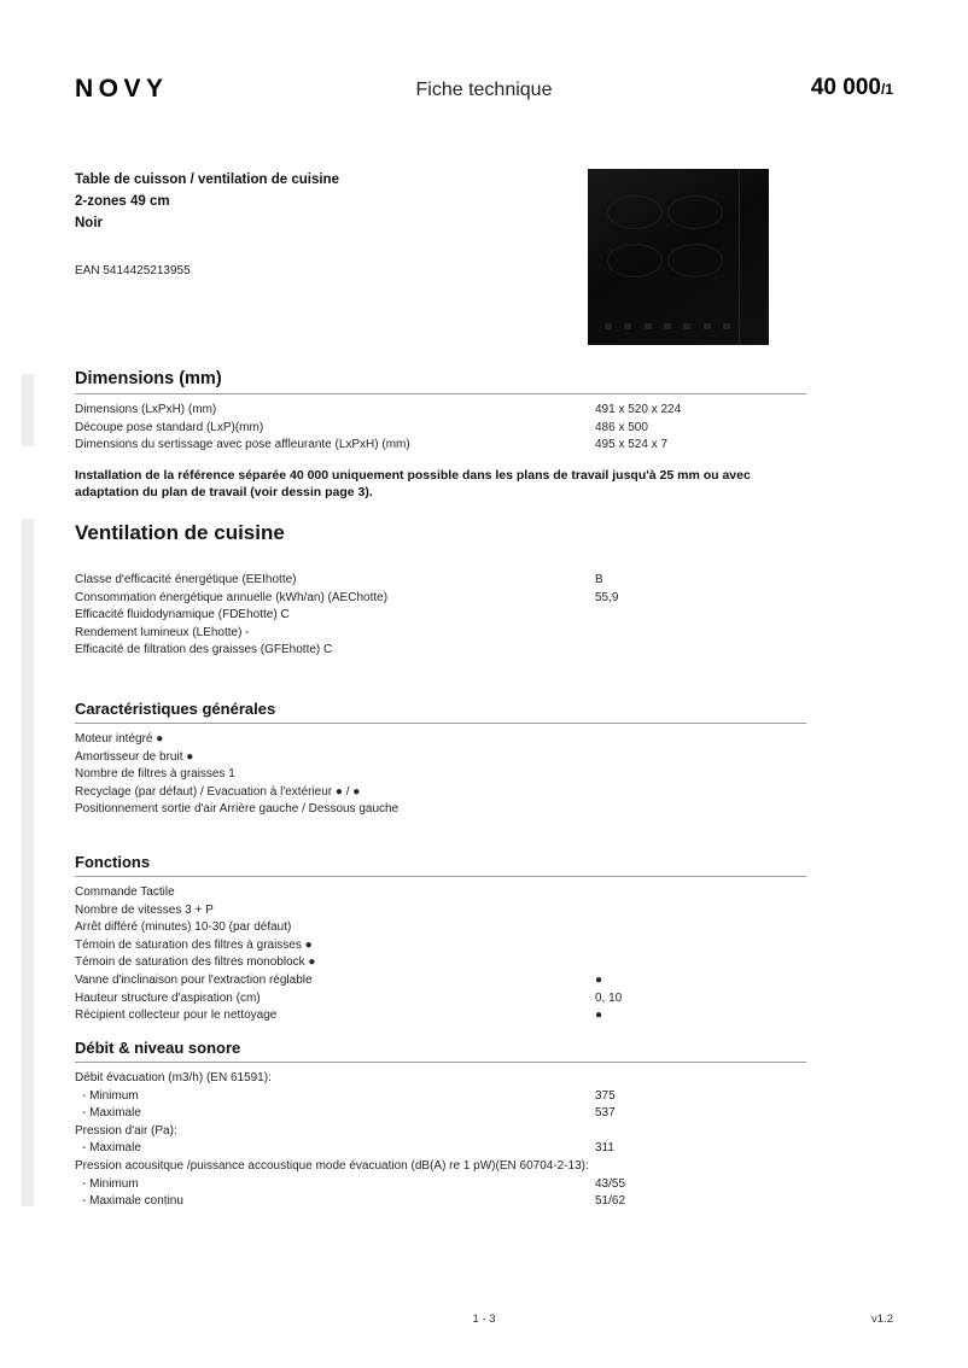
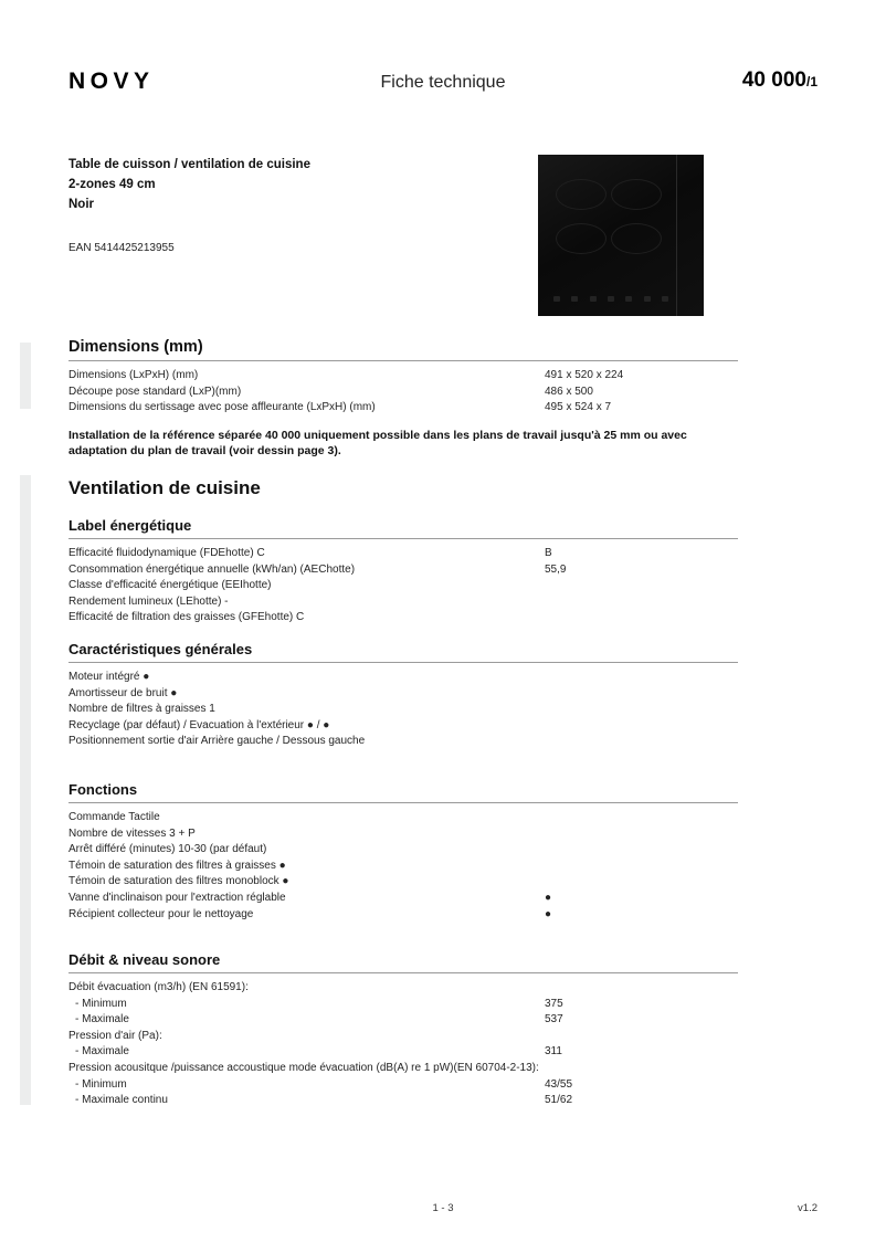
  NOVY
  Fiche technique
  40 000/1
  Table de cuisson / ventilation de cuisine
  2-zones 49 cm
  Noir
  EAN 5414425213955
  Dimensions (mm)
  Dimensions (LxPxH) (mm)
  491 x 520 x 224
  Découpe pose standard (LxP)(mm)
  486 x 500
  Dimensions du sertissage avec pose affleurante (LxPxH) (mm)
  495 x 524 x 7
  Installation de la référence séparée 40 000 uniquement possible dans les plans de travail jusqu'à 25 mm ou avec adaptation du plan de travail (voir dessin page 3).
  Ventilation de cuisine
+ Label énergétique
- Classe d'efficacité énergétique (EEIhotte)
+ Efficacité fluidodynamique (FDEhotte) C
  B
  Consommation énergétique annuelle (kWh/an) (AEChotte)
  55,9
- Efficacité fluidodynamique (FDEhotte) C
+ Classe d'efficacité énergétique (EEIhotte)
  Rendement lumineux (LEhotte) -
  Efficacité de filtration des graisses (GFEhotte) C
  Caractéristiques générales
  Moteur intégré ●
  Amortisseur de bruit ●
  Nombre de filtres à graisses 1
  Recyclage (par défaut) / Evacuation à l'extérieur ● / ●
  Positionnement sortie d'air Arrière gauche / Dessous gauche
  Fonctions
  Commande Tactile
  Nombre de vitesses 3 + P
  Arrêt différé (minutes) 10-30 (par défaut)
  Témoin de saturation des filtres à graisses ●
  Témoin de saturation des filtres monoblock ●
  Vanne d'inclinaison pour l'extraction réglable
  ●
- Hauteur structure d'aspiration (cm)
- 0, 10
  Récipient collecteur pour le nettoyage
  ●
  Débit & niveau sonore
  Débit évacuation (m3/h) (EN 61591):
  - Minimum
  375
  - Maximale
  537
  Pression d'air (Pa):
  - Maximale
  311
  Pression acousitque /puissance accoustique mode évacuation (dB(A) re 1 pW)(EN 60704-2-13):
  - Minimum
  43/55
  - Maximale continu
  51/62
  1 - 3
  v1.2
